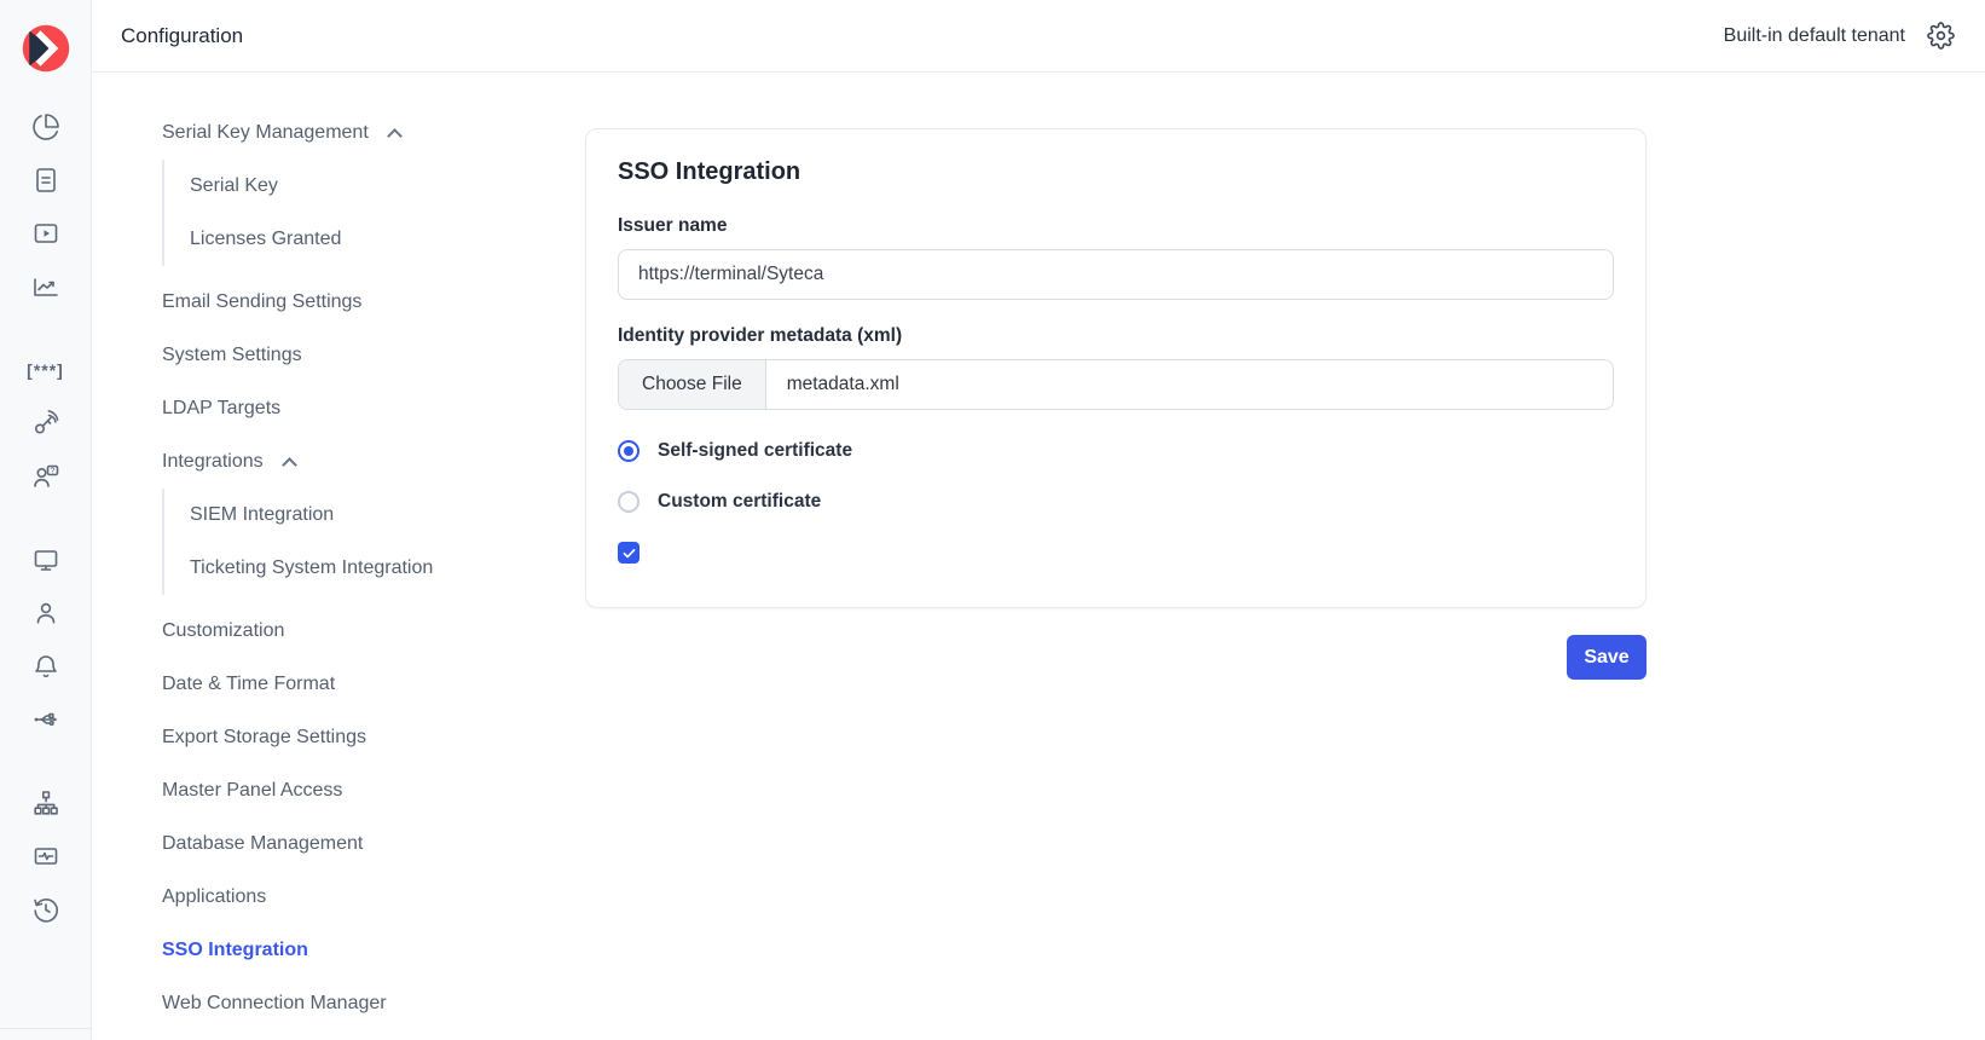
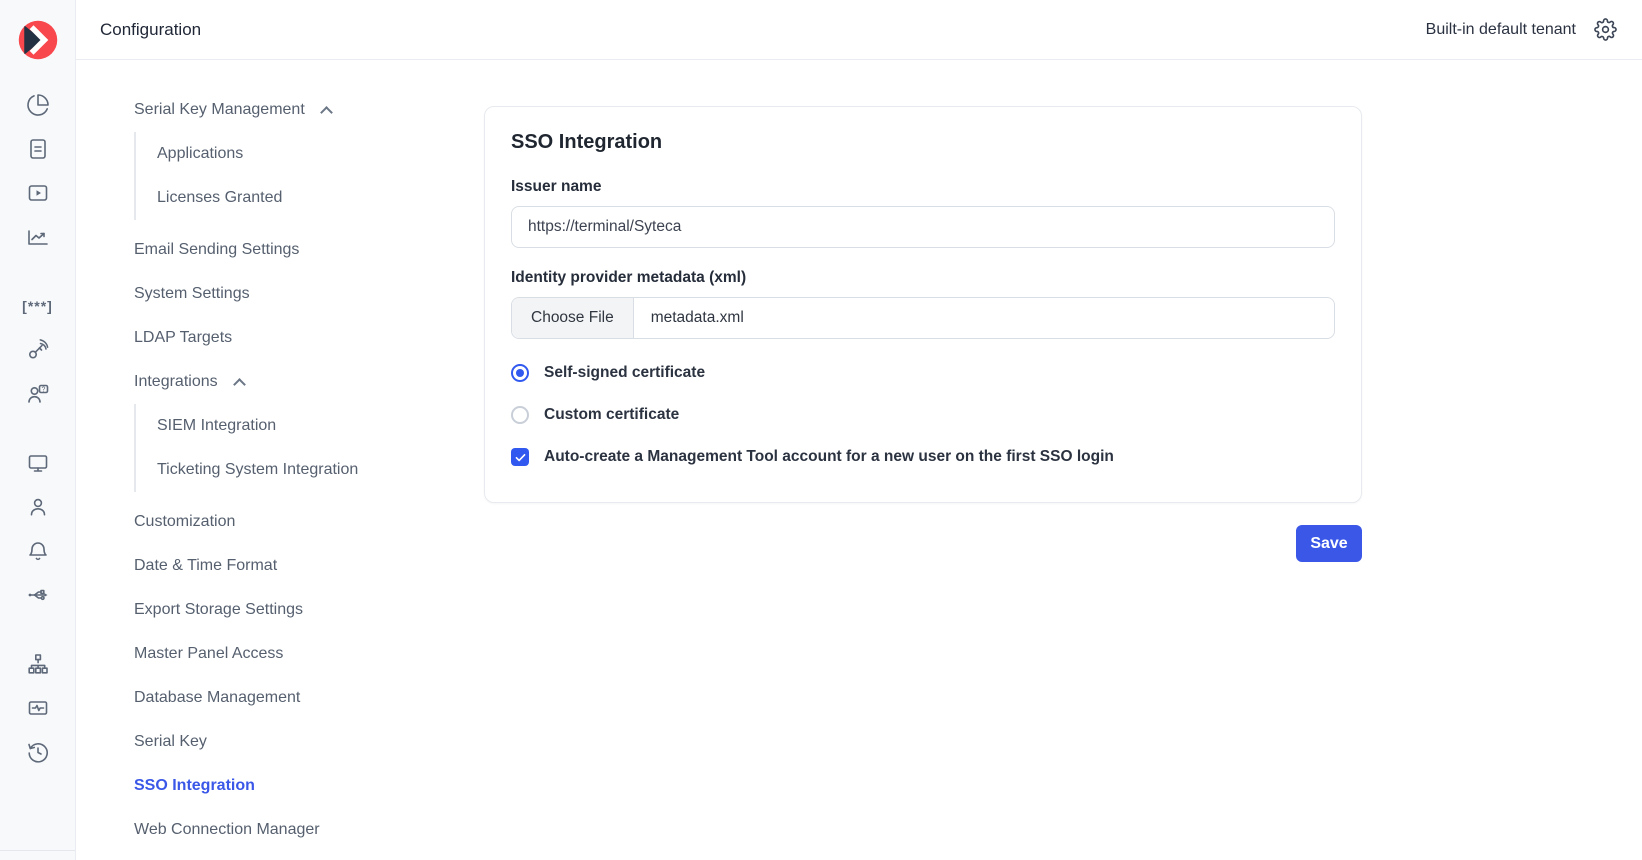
  [***]
  Configuration
  Built-in default tenant
  Serial Key Management
- Serial Key
+ Applications
  Licenses Granted
  Email Sending Settings
  System Settings
  LDAP Targets
  Integrations
  SIEM Integration
  Ticketing System Integration
  Customization
  Date & Time Format
  Export Storage Settings
  Master Panel Access
  Database Management
- Applications
+ Serial Key
  SSO Integration
  Web Connection Manager
  SSO Integration
  Issuer name
  https://terminal/Syteca
  Identity provider metadata (xml)
  Choose File
  metadata.xml
  Self-signed certificate
  Custom certificate
+ Auto-create a Management Tool account for a new user on the first SSO login
  Save
